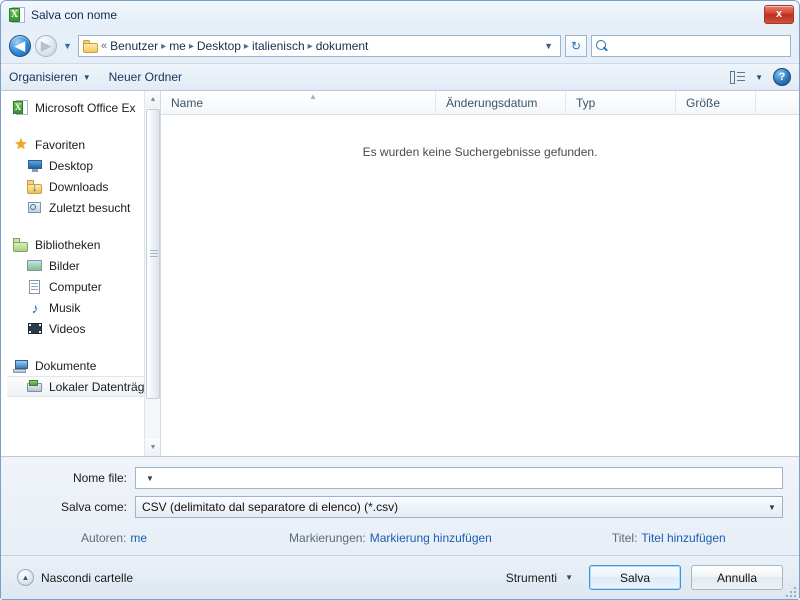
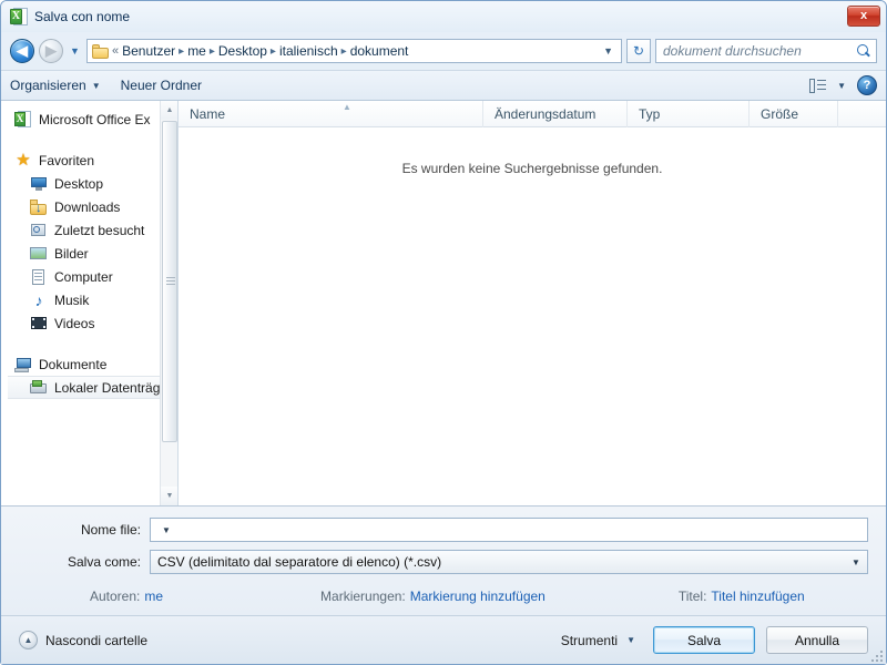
  X
  Salva con nome
  x
  ◀
  ▶
  ▼
  «
  Benutzer
  ▸
  me
  ▸
  Desktop
  ▸
  italienisch
  ▸
  dokument
  ▼
  ↻
+ dokument durchsuchen
  Organisieren
  ▼
  Neuer Ordner
  ▼
  ?
  X
  Microsoft Office Ex
  Favoriten
  Desktop
  ↓
  Downloads
  Zuletzt besucht
- Bibliotheken
  Bilder
  Computer
  Musik
  Videos
  Dokumente
  Lokaler Datenträg
  Name
  Änderungsdatum
  Typ
  Größe
  ▲
  Es wurden keine Suchergebnisse gefunden.
  Nome file:
  ▼
  Salva come:
  CSV (delimitato dal separatore di elenco) (*.csv)
  ▼
  Autoren:
  me
  Markierungen:
  Markierung hinzufügen
  Titel:
  Titel hinzufügen
  ▲
  Nascondi cartelle
  Strumenti
  ▼
  Salva
  Annulla
